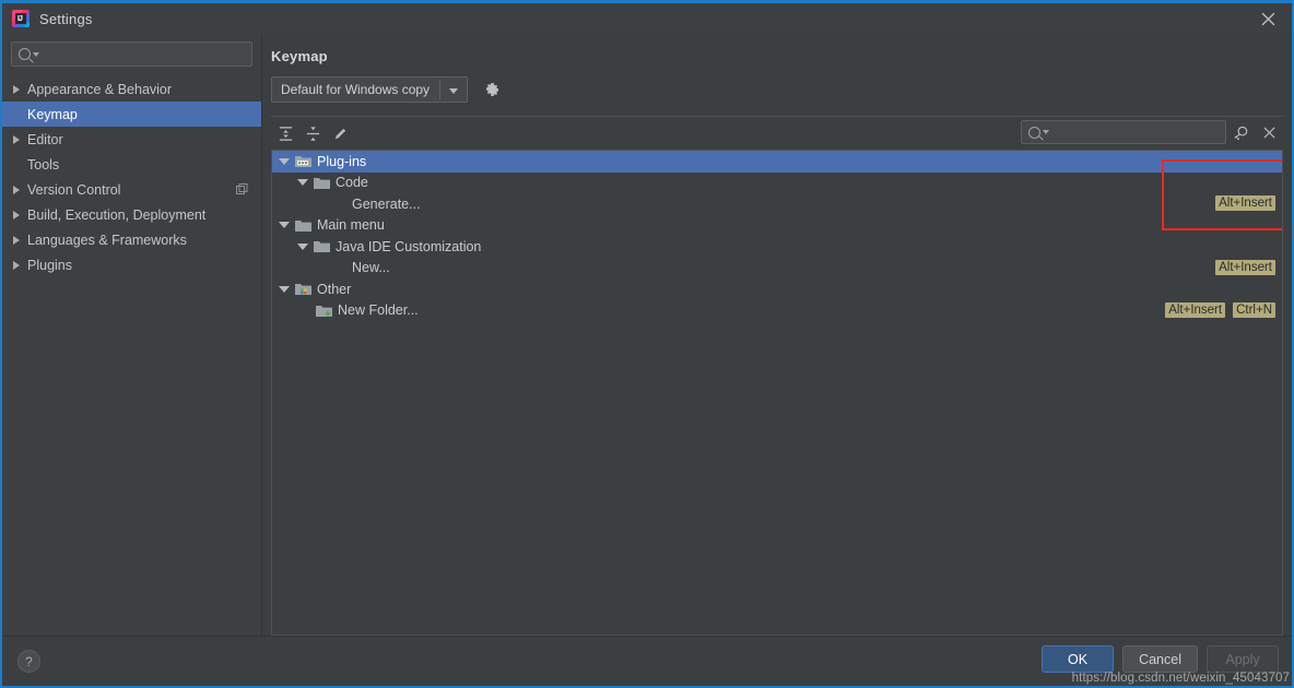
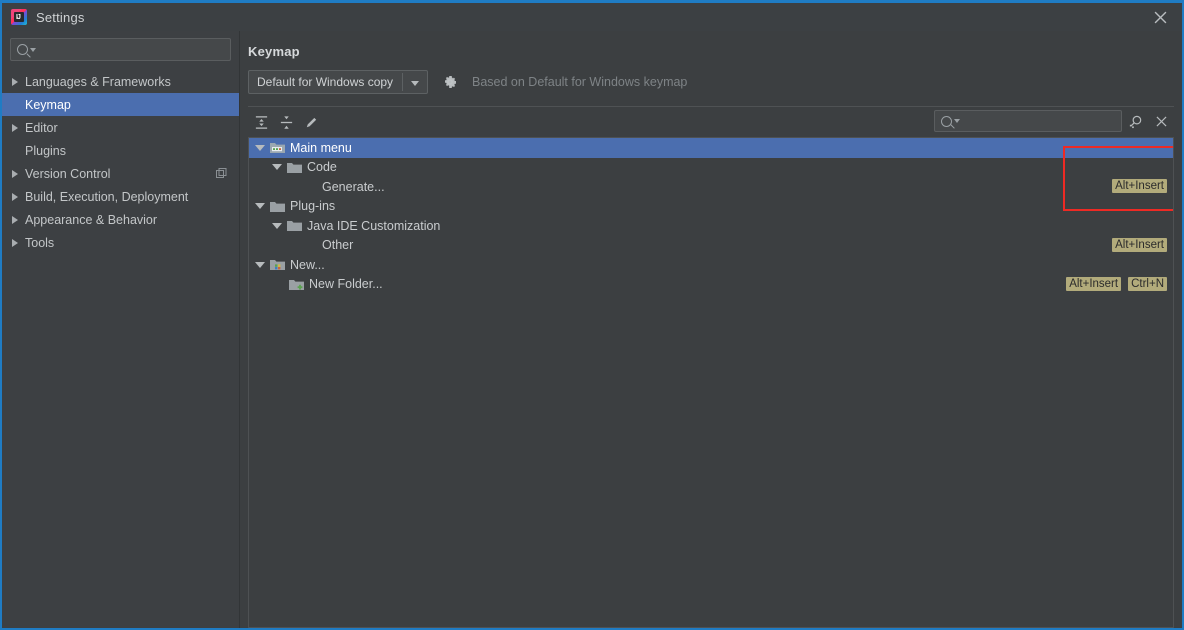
  Settings
- Appearance & Behavior
+ Languages & Frameworks
  Keymap
  Editor
- Tools
+ Plugins
  Version Control
  Build, Execution, Deployment
- Languages & Frameworks
+ Appearance & Behavior
- Plugins
+ Tools
  Keymap
  Default for Windows copy
+ Based on Default for Windows keymap
- Plug-ins
+ Main menu
  Code
  Generate...
  Alt+Insert
- Main menu
+ Plug-ins
  Java IDE Customization
- New...
+ Other
  Alt+Insert
- Other
+ New...
  New Folder...
  Alt+Insert
  Ctrl+N
- ?
- OK
- Cancel
- Apply
- https://blog.csdn.net/weixin_45043707
